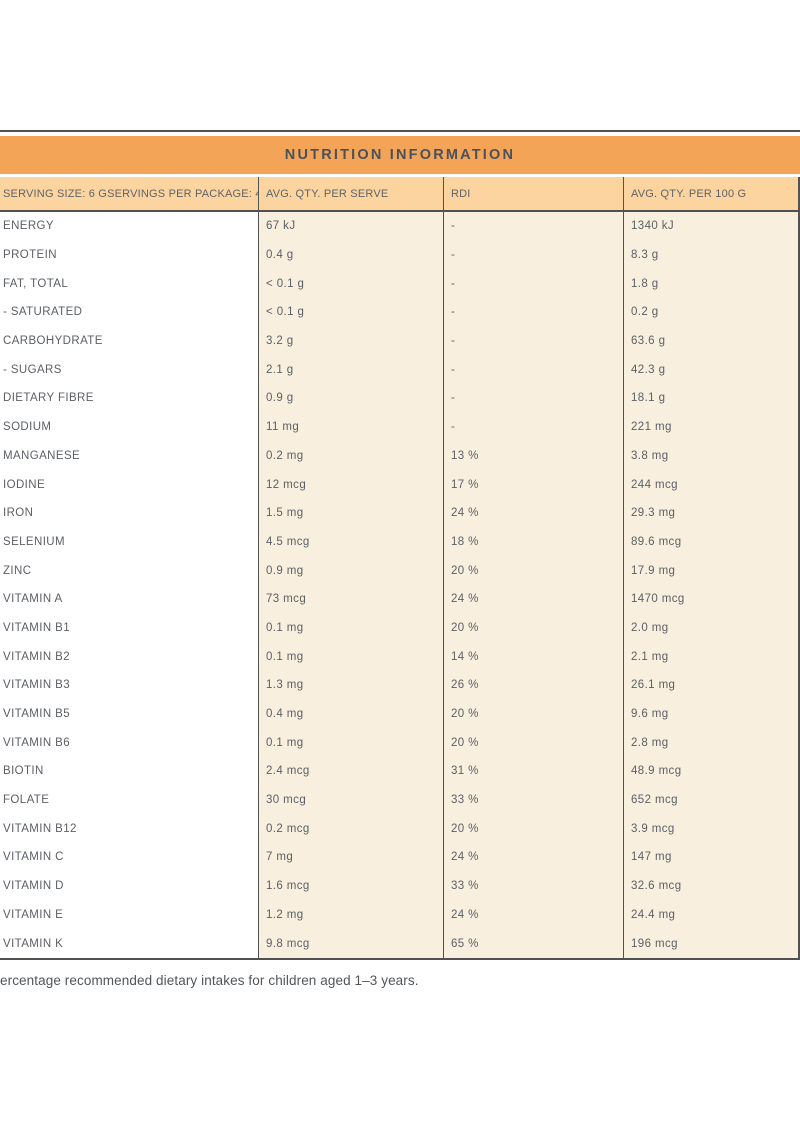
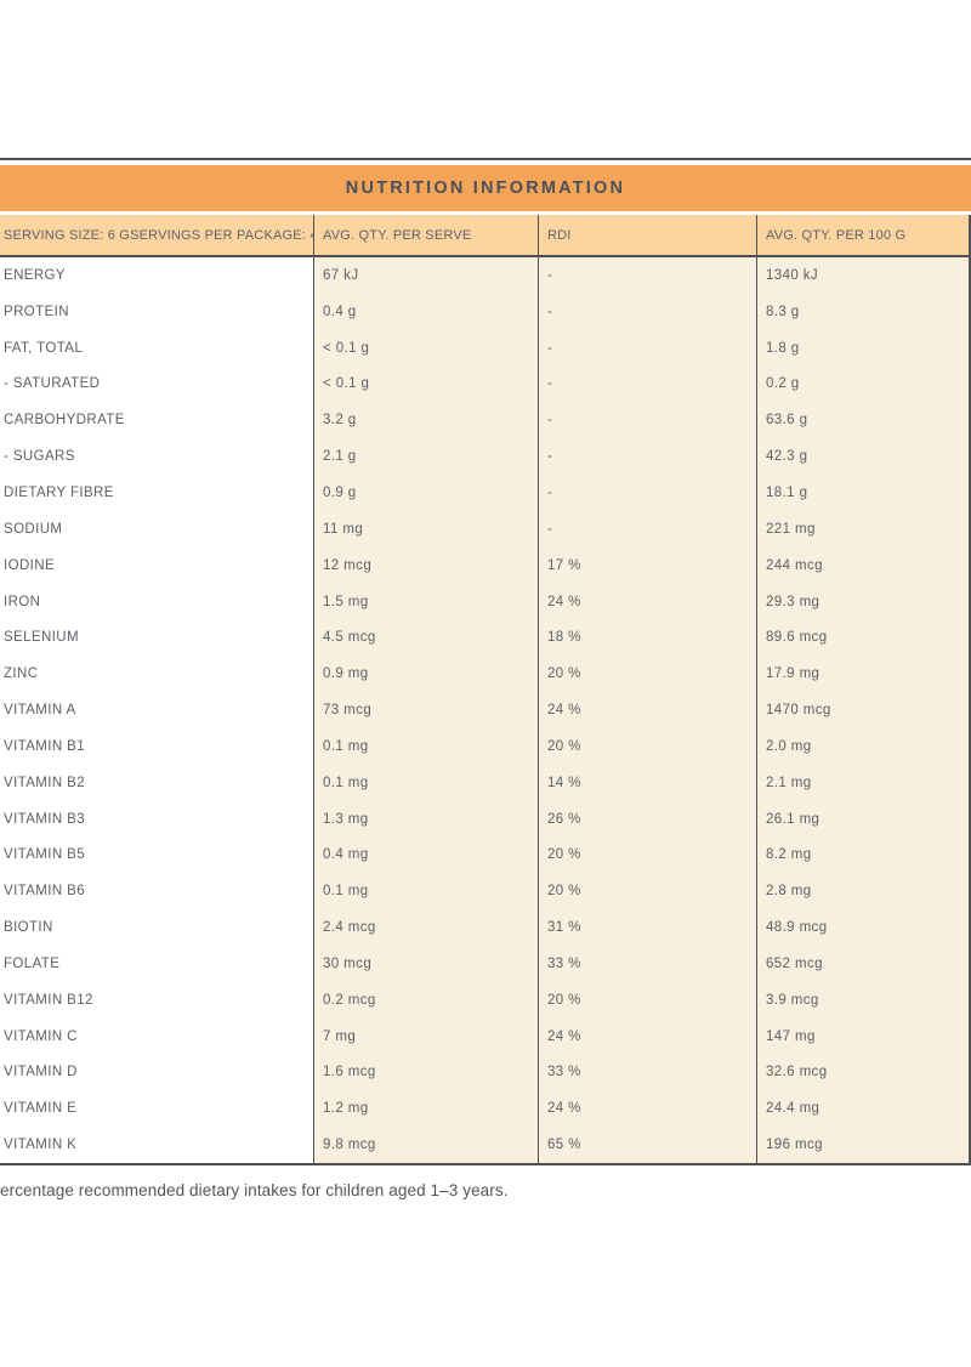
  NUTRITION INFORMATION
  SERVING SIZE: 6 G
  SERVINGS PER PACKAGE:
  AVG. QTY. PER SERVE
  RDI
  AVG. QTY. PER 100 G
  ENERGY
  67 kJ
  -
  1340 kJ
  PROTEIN
  0.4 g
  -
  8.3 g
  FAT, TOTAL
  < 0.1 g
  -
  1.8 g
  - SATURATED
  < 0.1 g
  -
  0.2 g
  CARBOHYDRATE
  3.2 g
  -
  63.6 g
  - SUGARS
  2.1 g
  -
  42.3 g
  DIETARY FIBRE
  0.9 g
  -
  18.1 g
  SODIUM
  11 mg
  -
  221 mg
- MANGANESE
- 0.2 mg
- 13 %
- 3.8 mg
  IODINE
  12 mcg
  17 %
  244 mcg
  IRON
  1.5 mg
  24 %
  29.3 mg
  SELENIUM
  4.5 mcg
  18 %
  89.6 mcg
  ZINC
  0.9 mg
  20 %
  17.9 mg
  VITAMIN A
  73 mcg
  24 %
  1470 mcg
  VITAMIN B1
  0.1 mg
  20 %
  2.0 mg
  VITAMIN B2
  0.1 mg
  14 %
  2.1 mg
  VITAMIN B3
  1.3 mg
  26 %
  26.1 mg
  VITAMIN B5
  0.4 mg
  20 %
- 9.6 mg
+ 8.2 mg
  VITAMIN B6
  0.1 mg
  20 %
  2.8 mg
  BIOTIN
  2.4 mcg
  31 %
  48.9 mcg
  FOLATE
  30 mcg
  33 %
  652 mcg
  VITAMIN B12
  0.2 mcg
  20 %
  3.9 mcg
  VITAMIN C
  7 mg
  24 %
  147 mg
  VITAMIN D
  1.6 mcg
  33 %
  32.6 mcg
  VITAMIN E
  1.2 mg
  24 %
  24.4 mg
  VITAMIN K
  9.8 mcg
  65 %
  196 mcg
  ercentage recommended dietary intakes for children aged 1–3 years.
